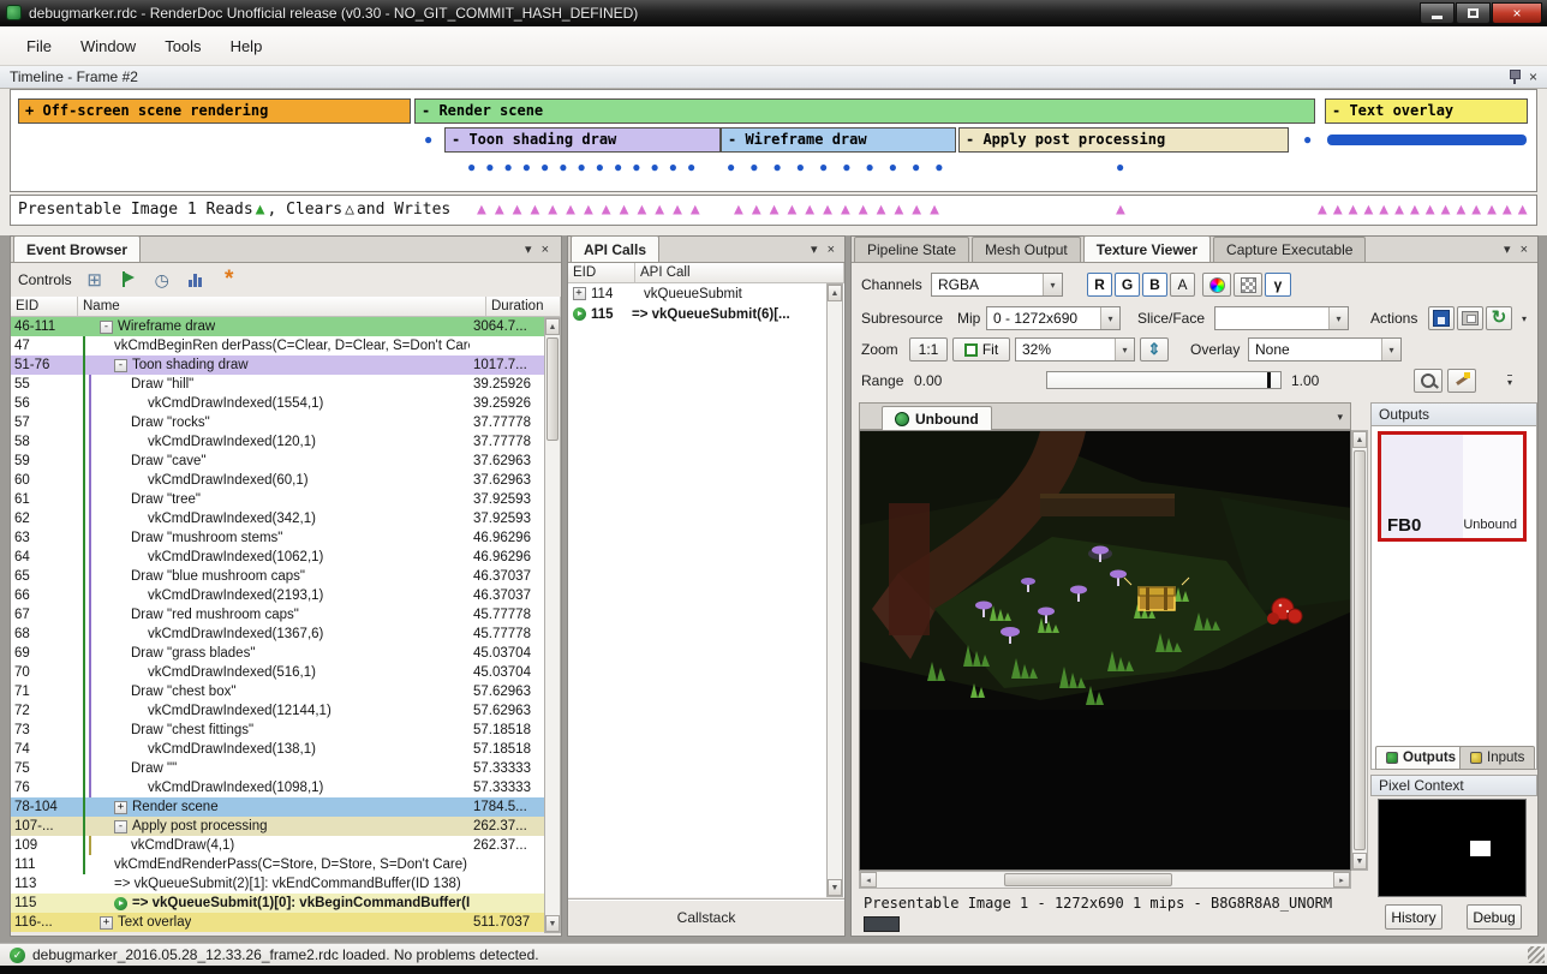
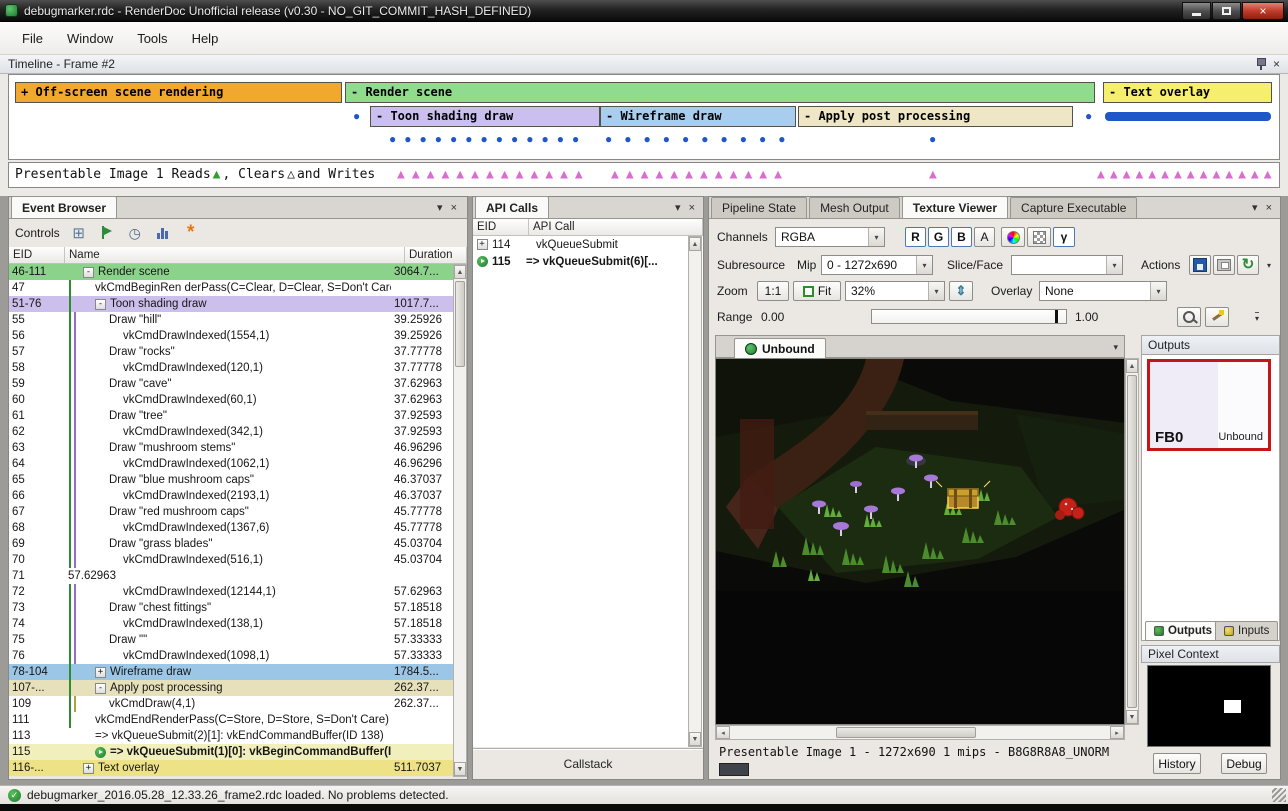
  debugmarker.rdc - RenderDoc Unofficial release (v0.30 - NO_GIT_COMMIT_HASH_DEFINED)
  ×
  File
  Window
  Tools
  Help
  Timeline - Frame #2
  ×
  + Off-screen scene rendering
  - Render scene
  - Text overlay
  ●
  - Toon shading draw
  - Wireframe draw
  - Apply post processing
  ●
  ●●●●●●●●●●●●●
  ●●●●●●●●●●
  ●
  Presentable Image 1 Reads
  ▲
  , Clears
  △
  and Writes
  ▲▲▲▲▲▲▲▲▲▲▲▲▲
  ▲▲▲▲▲▲▲▲▲▲▲▲
  ▲
  ▲▲▲▲▲▲▲▲▲▲▲▲▲▲
  Event Browser
  ▾
  ×
  Controls
  ⊞
  ◷
  *
  EID
  Name
  Duration
  46-111
  -
- Wireframe draw
+ Render scene
  3064.7...
  47
  vkCmdBeginRen derPass(C=Clear, D=Clear, S=Don't Car
  51-76
  -
  Toon shading draw
  1017.7...
  55
  Draw "hill"
  39.25926
  56
  vkCmdDrawIndexed(1554,1)
  39.25926
  57
  Draw "rocks"
  37.77778
  58
  vkCmdDrawIndexed(120,1)
  37.77778
  59
  Draw "cave"
  37.62963
  60
  vkCmdDrawIndexed(60,1)
  37.62963
  61
  Draw "tree"
  37.92593
  62
  vkCmdDrawIndexed(342,1)
  37.92593
  63
  Draw "mushroom stems"
  46.96296
  64
  vkCmdDrawIndexed(1062,1)
  46.96296
  65
  Draw "blue mushroom caps"
  46.37037
  66
  vkCmdDrawIndexed(2193,1)
  46.37037
  67
  Draw "red mushroom caps"
  45.77778
  68
  vkCmdDrawIndexed(1367,6)
  45.77778
  69
  Draw "grass blades"
  45.03704
  70
  vkCmdDrawIndexed(516,1)
  45.03704
  71
- Draw "chest box"
  57.62963
  72
  vkCmdDrawIndexed(12144,1)
  57.62963
  73
  Draw "chest fittings"
  57.18518
  74
  vkCmdDrawIndexed(138,1)
  57.18518
  75
  Draw ""
  57.33333
  76
  vkCmdDrawIndexed(1098,1)
  57.33333
  78-104
  +
- Render scene
+ Wireframe draw
  1784.5...
  107-...
  -
  Apply post processing
  262.37...
  109
  vkCmdDraw(4,1)
  262.37...
  111
  vkCmdEndRenderPass(C=Store, D=Store, S=Don't Care)
  113
  => vkQueueSubmit(2)[1]: vkEndCommandBuffer(ID 138)
  115
  => vkQueueSubmit(1)[0]: vkBeginCommandBuffer(I
  116-...
  +
  Text overlay
  511.7037
  API Calls
  ▾
  ×
  EID
  API Call
  +
  114
  vkQueueSubmit
  115
  => vkQueueSubmit(6)[...
  Callstack
  Pipeline State
  Mesh Output
  Texture Viewer
  Capture Executable
  ▾
  ×
  Channels
  RGBA
  ▾
  R
  G
  B
  A
  γ
  Subresource
  Mip
  0 - 1272x690
  ▾
  Slice/Face
  ▾
  Actions
  ↻
  ▾
  Zoom
  1:1
  Fit
  32%
  ▾
  ⇕
  Overlay
  None
  ▾
  Range
  0.00
  1.00
  ▾
  Unbound
  ▾
  Presentable Image 1 - 1272x690 1 mips - B8G8R8A8_UNORM
  Outputs
  FB0
  Unbound
  Outputs
  Inputs
  Pixel Context
  History
  Debug
  ✓
  debugmarker_2016.05.28_12.33.26_frame2.rdc loaded. No problems detected.
